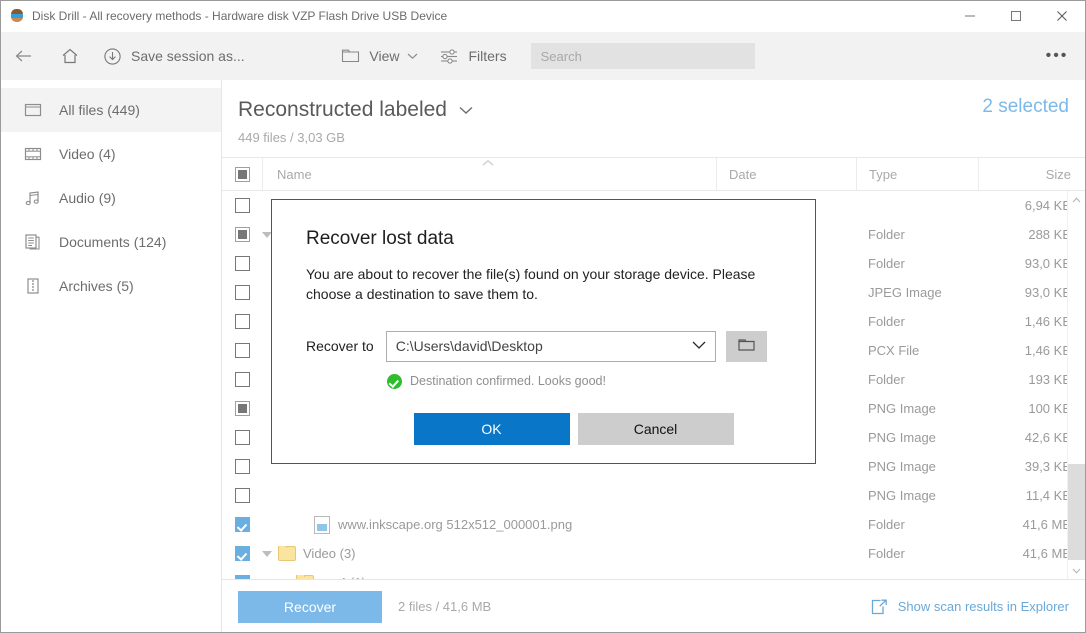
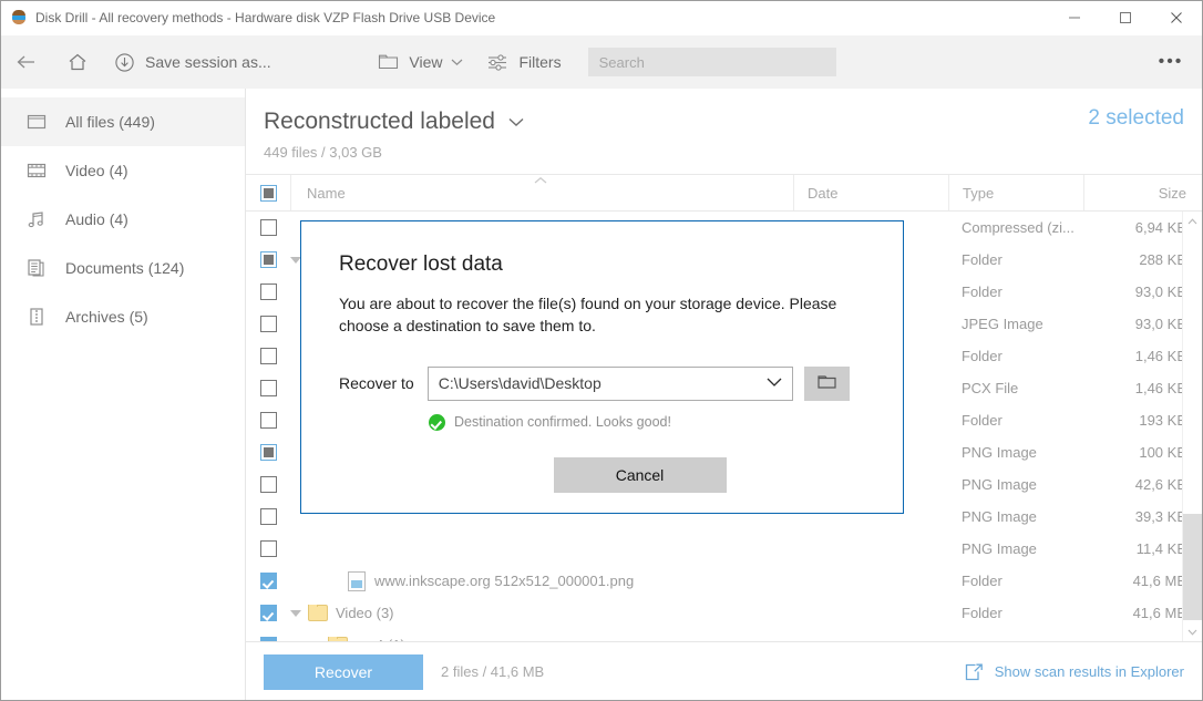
  Disk Drill - All recovery methods - Hardware disk VZP Flash Drive USB Device
  Save session as...
  View
  Filters
  Search
  •••
  All files (449)
  Video (4)
- Audio (9)
+ Audio (4)
  Documents (124)
  Archives (5)
  Reconstructed labeled
  449 files / 3,03 GB
  2 selected
  Name
  Date
  Type
  Size
+ Compressed (zi...
  6,94 K
  Folder
  288 K
  Folder
  93,0 K
  JPEG Image
  93,0 K
  Folder
  1,46 K
  PCX File
  1,46 K
  Folder
  193 K
  PNG Image
  100 K
  PNG Image
  42,6 K
  PNG Image
  39,3 K
  PNG Image
  11,4 K
  www.inkscape.org 512x512_000001.png
  Folder
  41,6 M
  Video (3)
  Folder
  41,6 M
  Recover
  2 files / 41,6 MB
  Show scan results in Explorer
  Recover lost data
  You are about to recover the file(s) found on your storage device. Please choose a destination to save them to.
  Recover to
  C:\Users\david\Desktop
  Destination confirmed. Looks good!
- OK
  Cancel
